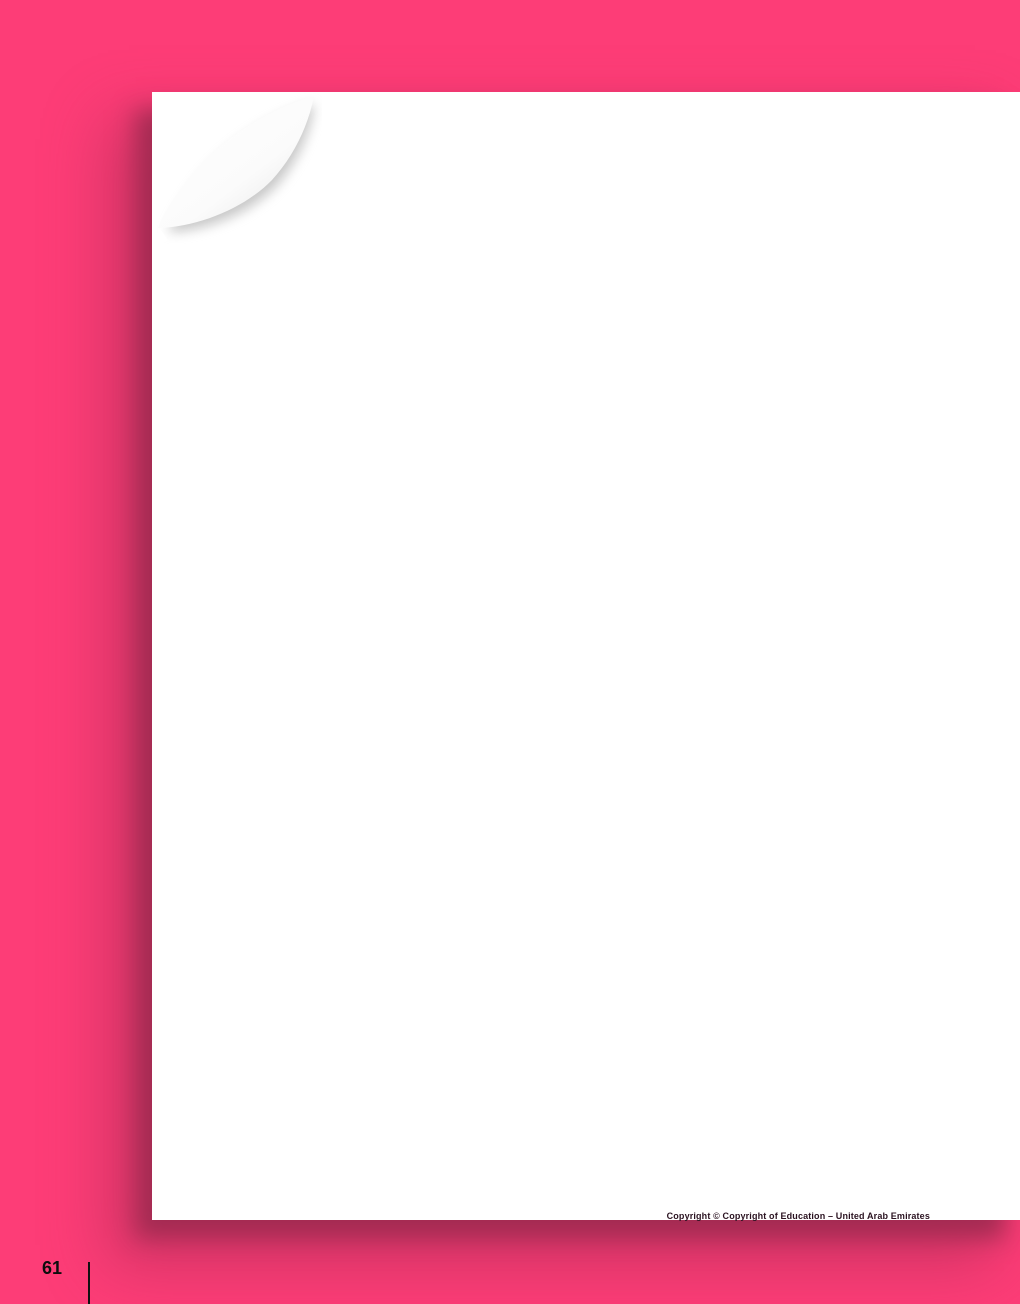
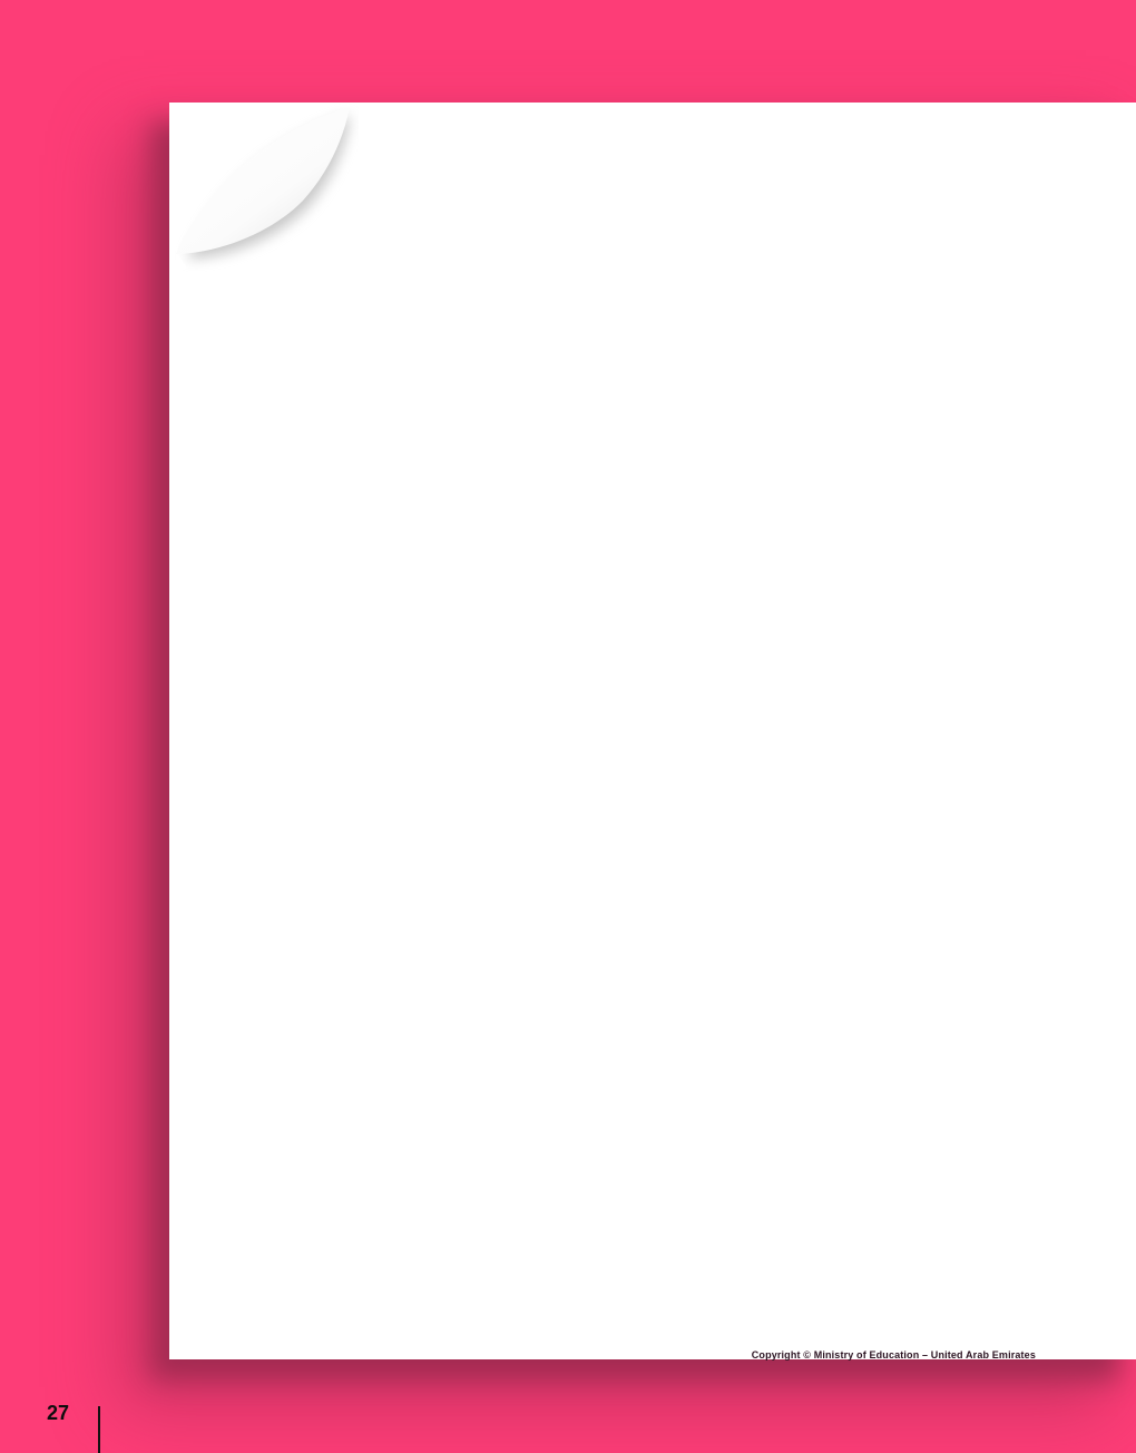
- Copyright © Copyright of Education – United Arab Emirates
+ Copyright © Ministry of Education – United Arab Emirates
- 61
+ 27
